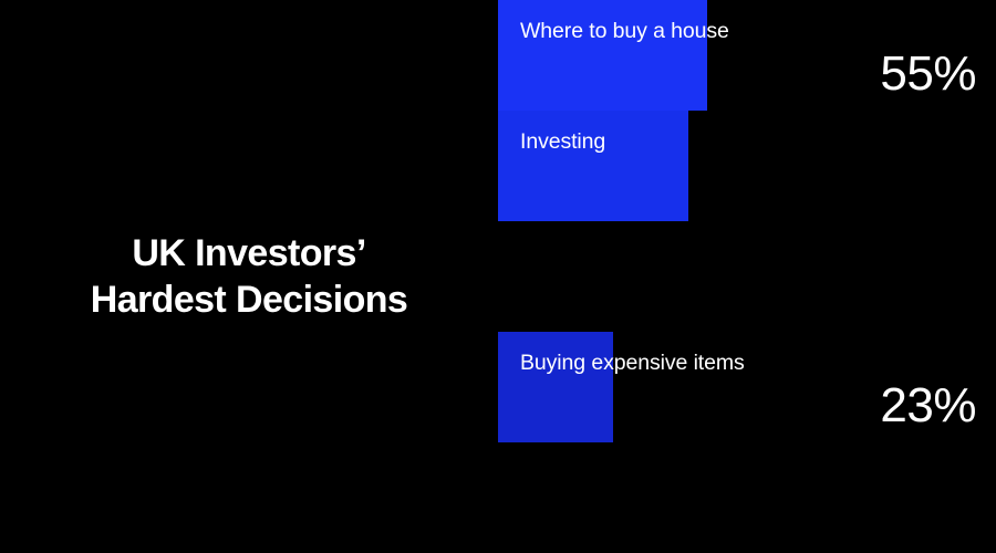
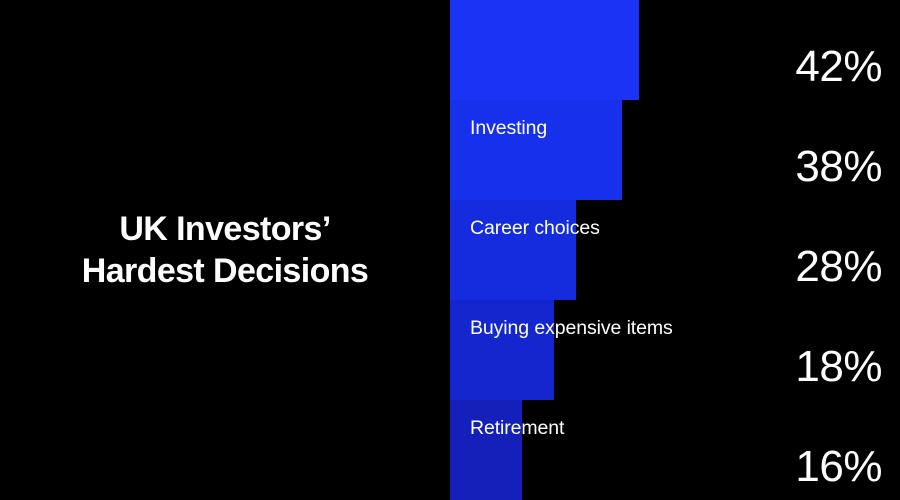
  UK Investors’
  Hardest Decisions
- Where to buy a house
- 55%
+ 42%
  Investing
+ 38%
+ Career choices
+ 28%
  Buying expensive items
- 23%
+ 18%
+ Retirement
+ 16%
